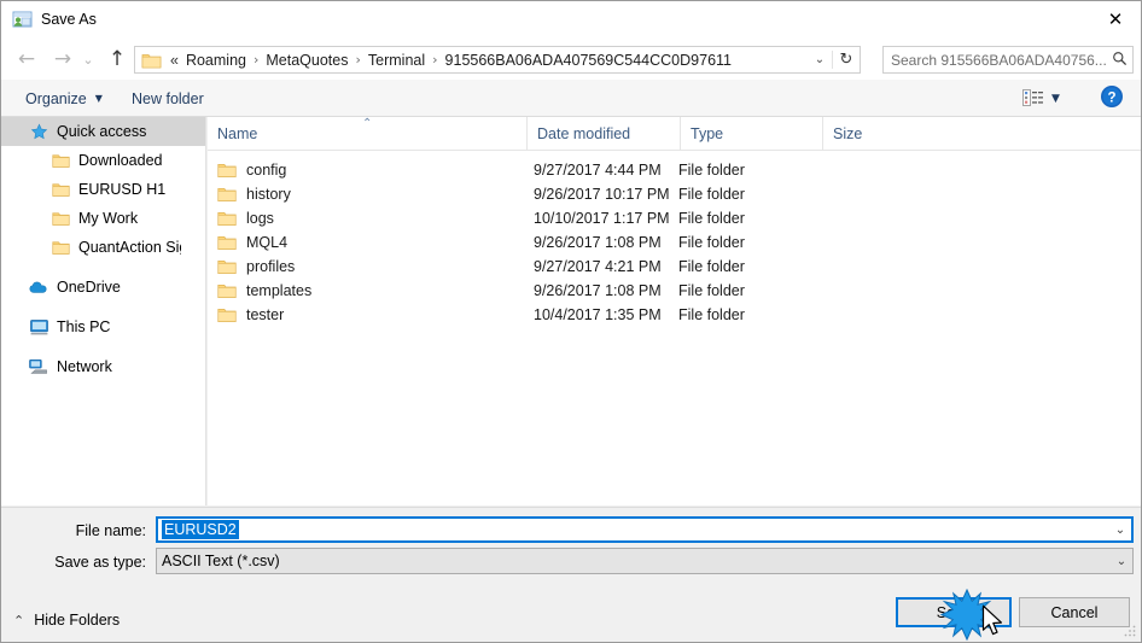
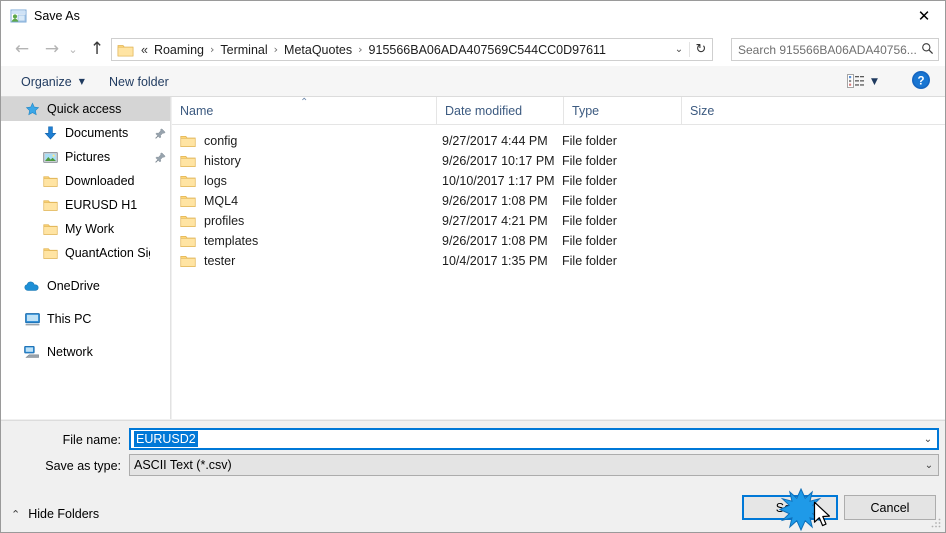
  Save As
  ✕
  ←
  →
  ⌄
  ↑
  «
  Roaming
  ›
- MetaQuotes
+ Terminal
  ›
- Terminal
+ MetaQuotes
  ›
  915566BA06ADA407569C544CC0D97611
  ⌄
  ↻
  Search 915566BA06ADA40756...
  Organize
  ▼
  New folder
  ▼
  ?
  Quick access
+ Documents
+ Pictures
  Downloaded
  EURUSD H1
  My Work
  QuantAction Si
  OneDrive
  This PC
  Network
  ⌃
  Name
  Date modified
  Type
  Size
  config
  9/27/2017 4:44 PM
  File folder
  history
  9/26/2017 10:17 PM
  File folder
  logs
  10/10/2017 1:17 PM
  File folder
  MQL4
  9/26/2017 1:08 PM
  File folder
  profiles
  9/27/2017 4:21 PM
  File folder
  templates
  9/26/2017 1:08 PM
  File folder
  tester
  10/4/2017 1:35 PM
  File folder
  File name:
  EURUSD2
  ⌄
  Save as type:
  ASCII Text (*.csv)
  ⌄
  ⌃
  Hide Folders
  Cancel
